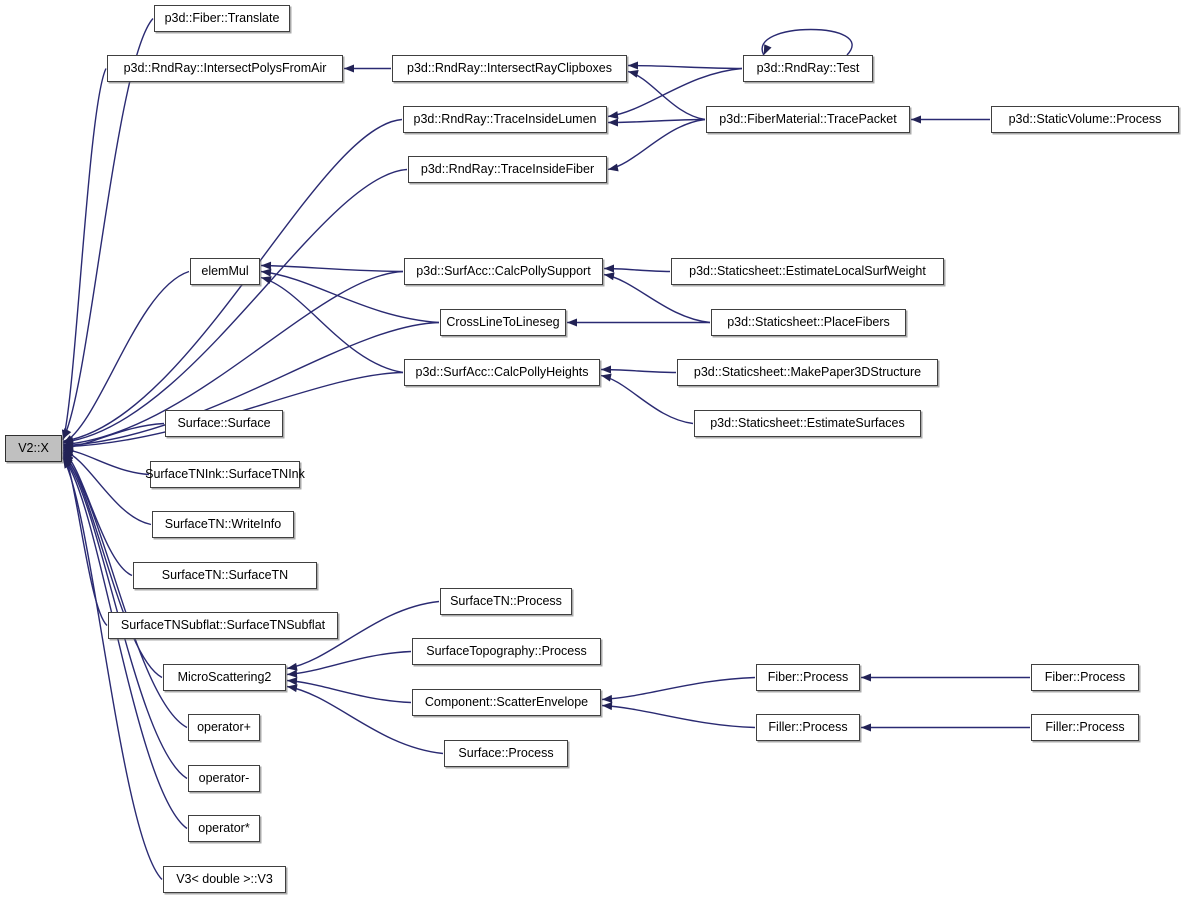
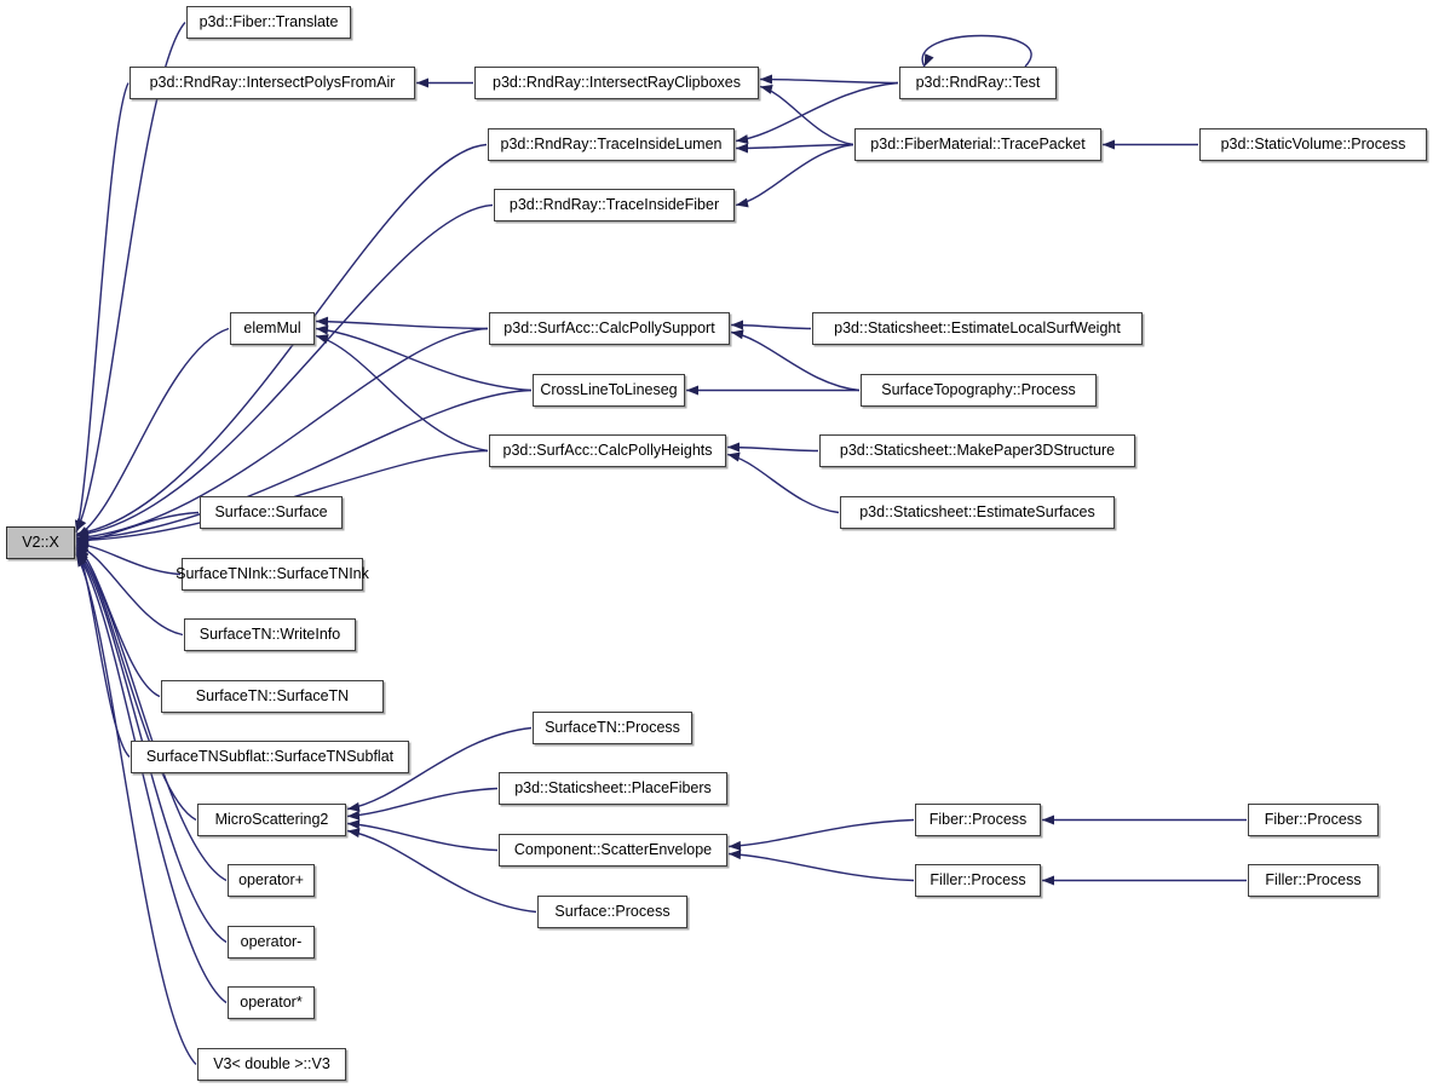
  V2::X
  p3d::Fiber::Translate
  p3d::RndRay::IntersectPolysFromAir
  p3d::RndRay::IntersectRayClipboxes
  p3d::RndRay::Test
  p3d::RndRay::TraceInsideLumen
  p3d::FiberMaterial::TracePacket
  p3d::StaticVolume::Process
  p3d::RndRay::TraceInsideFiber
  elemMul
  p3d::SurfAcc::CalcPollySupport
  p3d::Staticsheet::EstimateLocalSurfWeight
  CrossLineToLineseg
- p3d::Staticsheet::PlaceFibers
+ SurfaceTopography::Process
  p3d::SurfAcc::CalcPollyHeights
  p3d::Staticsheet::MakePaper3DStructure
  p3d::Staticsheet::EstimateSurfaces
  Surface::Surface
  SurfaceTNInk::SurfaceTNInk
  SurfaceTN::WriteInfo
  SurfaceTN::SurfaceTN
  SurfaceTNSubflat::SurfaceTNSubflat
  MicroScattering2
  SurfaceTN::Process
- SurfaceTopography::Process
+ p3d::Staticsheet::PlaceFibers
  Component::ScatterEnvelope
  Surface::Process
  Fiber::Process
  Filler::Process
  Fiber::Process
  Filler::Process
  operator+
  operator-
  operator*
  V3< double >::V3
